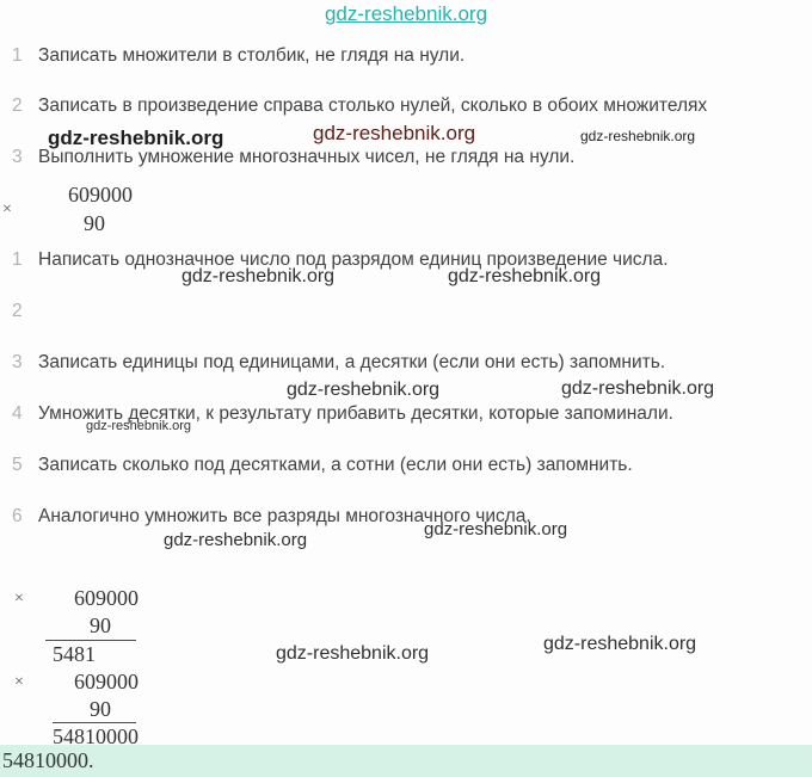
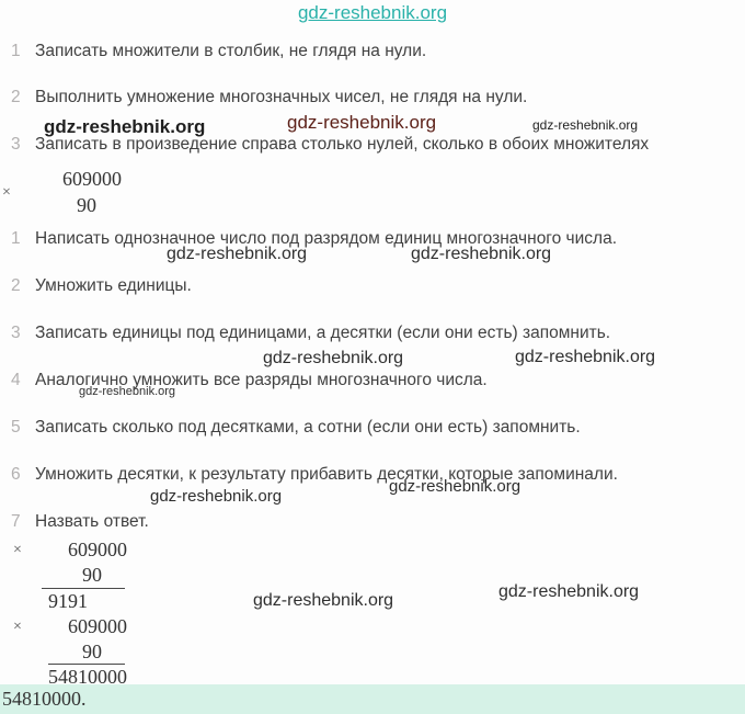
  gdz-reshebnik.org
  1
  Записать множители в столбик, не глядя на нули.
  2
- Записать в произведение справа столько нулей, сколько в обоих множителях
+ Выполнить умножение многозначных чисел, не глядя на нули.
  gdz-reshebnik.org
  gdz-reshebnik.org
  gdz-reshebnik.org
  3
- Выполнить умножение многозначных чисел, не глядя на нули.
+ Записать в произведение справа столько нулей, сколько в обоих множителях
  ×
  609000
  90
  1
- Написать однозначное число под разрядом единиц произведение числа.
+ Написать однозначное число под разрядом единиц многозначного числа.
  gdz-reshebnik.org
  gdz-reshebnik.org
  2
+ Умножить единицы.
  3
  Записать единицы под единицами, а десятки (если они есть) запомнить.
  gdz-reshebnik.org
  gdz-reshebnik.org
  4
- Умножить десятки, к результату прибавить десятки, которые запоминали.
+ Аналогично умножить все разряды многозначного числа.
  gdz-reshebnik.org
  5
  Записать сколько под десятками, а сотни (если они есть) запомнить.
  6
- Аналогично умножить все разряды многозначного числа.
+ Умножить десятки, к результату прибавить десятки, которые запоминали.
  gdz-reshebnik.org
  gdz-reshebnik.org
+ 7
+ Назвать ответ.
  ×
  609000
  90
- 5481
+ 9191
  gdz-reshebnik.org
  gdz-reshebnik.org
  ×
  609000
  90
  54810000
  54810000.
